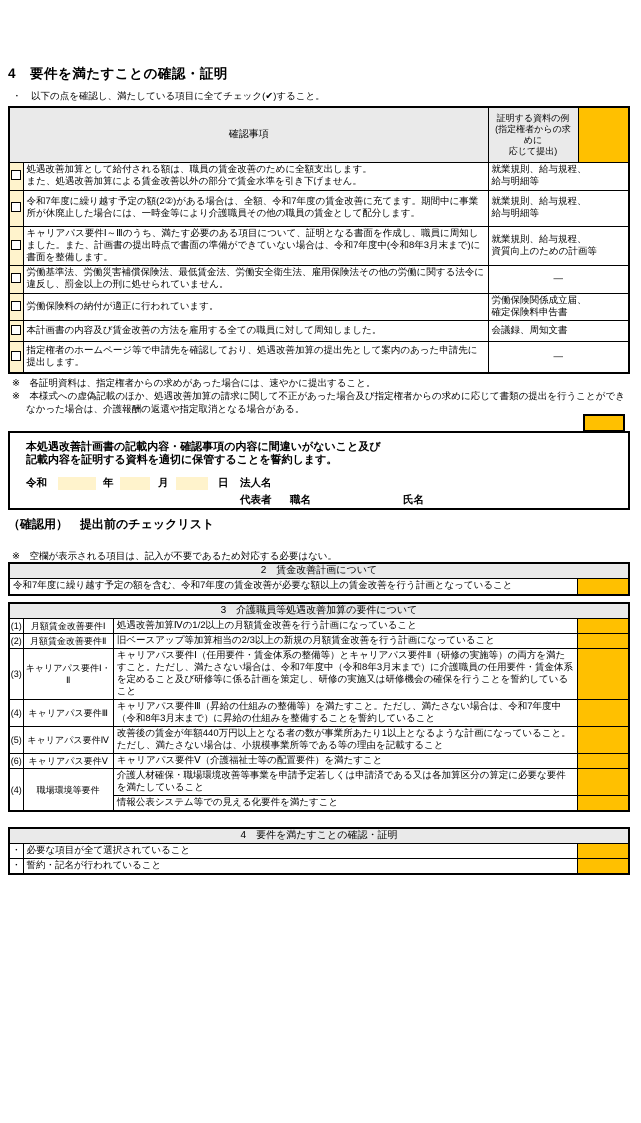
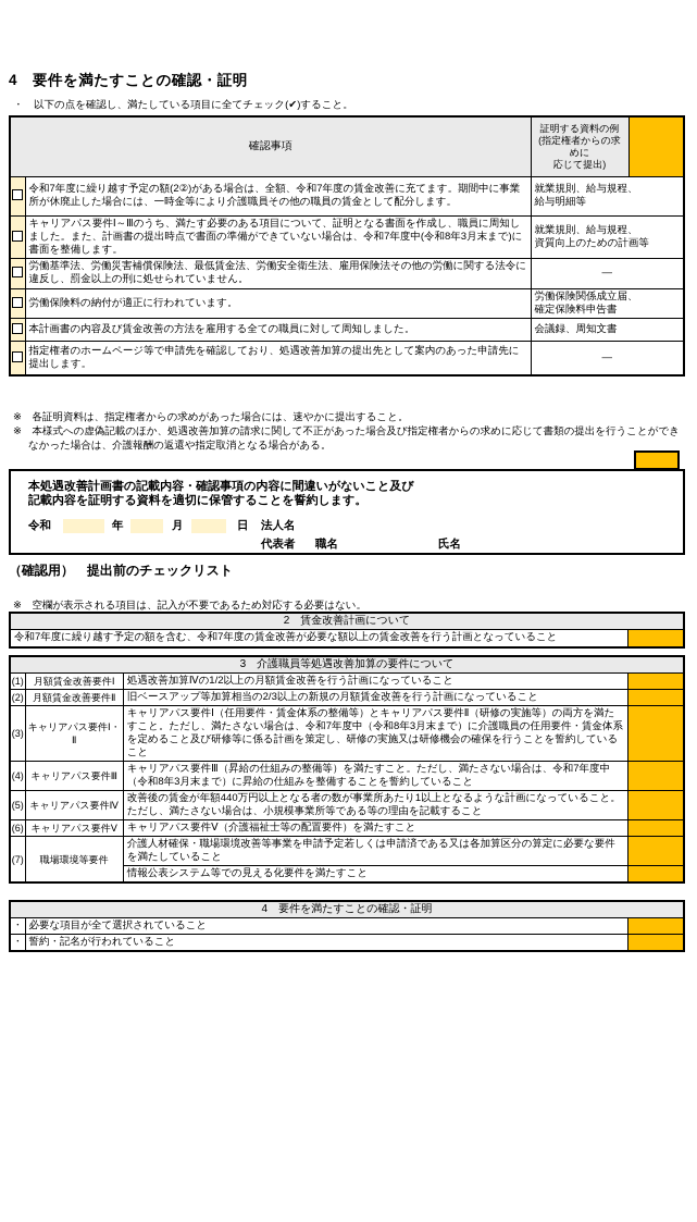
  4 要件を満たすことの確認・証明
  ・ 以下の点を確認し、満たしている項目に全てチェック(✔)すること。
  確認事項	証明する資料の例 (指定権者からの求めに 応じて提出)
- 	処遇改善加算として給付される額は、職員の賃金改善のために全額支出します。 また、処遇改善加算による賃金改善以外の部分で賃金水準を引き下げません。	就業規則、給与規程、 給与明細等
  	令和7年度に繰り越す予定の額(2②)がある場合は、全額、令和7年度の賃金改善に充てます。期間中に事業所が休廃止した場合には、一時金等により介護職員その他の職員の賃金として配分します。	就業規則、給与規程、 給与明細等
  	キャリアパス要件Ⅰ～Ⅲのうち、満たす必要のある項目について、証明となる書面を作成し、職員に周知しました。また、計画書の提出時点で書面の準備ができていない場合は、令和7年度中(令和8年3月末まで)に書面を整備します。	就業規則、給与規程、 資質向上のための計画等
  	労働基準法、労働災害補償保険法、最低賃金法、労働安全衛生法、雇用保険法その他の労働に関する法令に違反し、罰金以上の刑に処せられていません。	—
  	労働保険料の納付が適正に行われています。	労働保険関係成立届、 確定保険料申告書
  	本計画書の内容及び賃金改善の方法を雇用する全ての職員に対して周知しました。	会議録、周知文書
  	指定権者のホームページ等で申請先を確認しており、処遇改善加算の提出先として案内のあった申請先に提出します。	—
  ※ 各証明資料は、指定権者からの求めがあった場合には、速やかに提出すること。
  ※ 本様式への虚偽記載のほか、処遇改善加算の請求に関して不正があった場合及び指定権者からの求めに応じて書類の提出を行うことができなかった場合は、介護報酬の返還や指定取消となる場合がある。
  本処遇改善計画書の記載内容・確認事項の内容に間違いがないこと及び
  記載内容を証明する資料を適切に保管することを誓約します。
  令和
  年
  月
  日
  法人名
  代表者
  職名
  氏名
  （確認用） 提出前のチェックリスト
  ※ 空欄が表示される項目は、記入が不要であるため対応する必要はない。
  2 賃金改善計画について
  令和7年度に繰り越す予定の額を含む、令和7年度の賃金改善が必要な額以上の賃金改善を行う計画となっていること
  3 介護職員等処遇改善加算の要件について
  (1)	月額賃金改善要件Ⅰ	処遇改善加算Ⅳの1/2以上の月額賃金改善を行う計画になっていること
  (2)	月額賃金改善要件Ⅱ	旧ベースアップ等加算相当の2/3以上の新規の月額賃金改善を行う計画になっていること
  (3)	キャリアパス要件Ⅰ・Ⅱ	キャリアパス要件Ⅰ（任用要件・賃金体系の整備等）とキャリアパス要件Ⅱ（研修の実施等）の両方を満たすこと。ただし、満たさない場合は、令和7年度中（令和8年3月末まで）に介護職員の任用要件・賃金体系を定めること及び研修等に係る計画を策定し、研修の実施又は研修機会の確保を行うことを誓約していること
  (4)	キャリアパス要件Ⅲ	キャリアパス要件Ⅲ（昇給の仕組みの整備等）を満たすこと。ただし、満たさない場合は、令和7年度中（令和8年3月末まで）に昇給の仕組みを整備することを誓約していること
  (5)	キャリアパス要件Ⅳ	改善後の賃金が年額440万円以上となる者の数が事業所あたり1以上となるような計画になっていること。ただし、満たさない場合は、小規模事業所等である等の理由を記載すること
  (6)	キャリアパス要件Ⅴ	キャリアパス要件Ⅴ（介護福祉士等の配置要件）を満たすこと
- (4)	職場環境等要件	介護人材確保・職場環境改善等事業を申請予定若しくは申請済である又は各加算区分の算定に必要な要件を満たしていること
+ (7)	職場環境等要件	介護人材確保・職場環境改善等事業を申請予定若しくは申請済である又は各加算区分の算定に必要な要件を満たしていること
  情報公表システム等での見える化要件を満たすこと
  4 要件を満たすことの確認・証明
  ・	必要な項目が全て選択されていること
  ・	誓約・記名が行われていること
